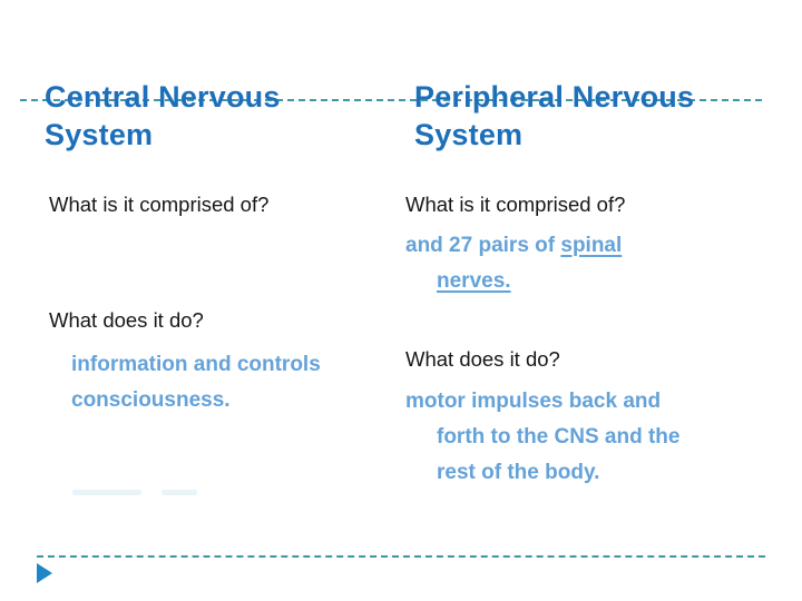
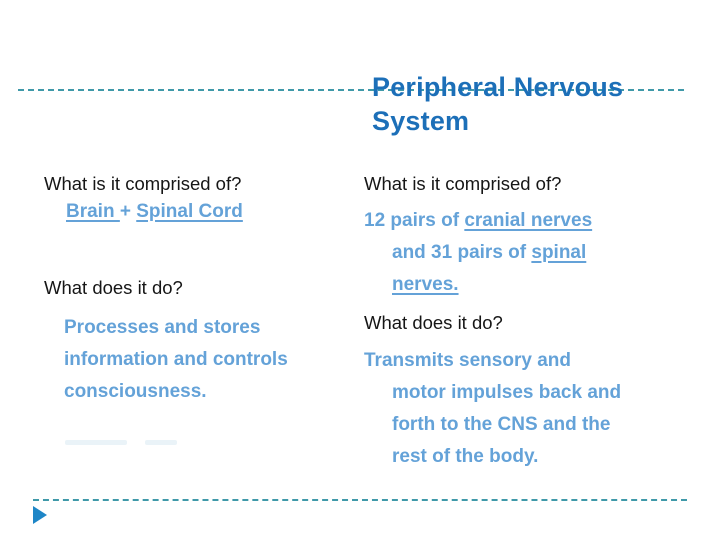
- Central Nervous System
  Peripheral Nervous System
  What is it comprised of?
+ Brain + Spinal Cord
  What does it do?
+ Processes and stores
  information and controls
  consciousness.
  What is it comprised of?
+ 12 pairs of cranial nerves
- and 27 pairs of spinal
+ and 31 pairs of spinal
  nerves.
  What does it do?
+ Transmits sensory and
  motor impulses back and
  forth to the CNS and the
  rest of the body.
